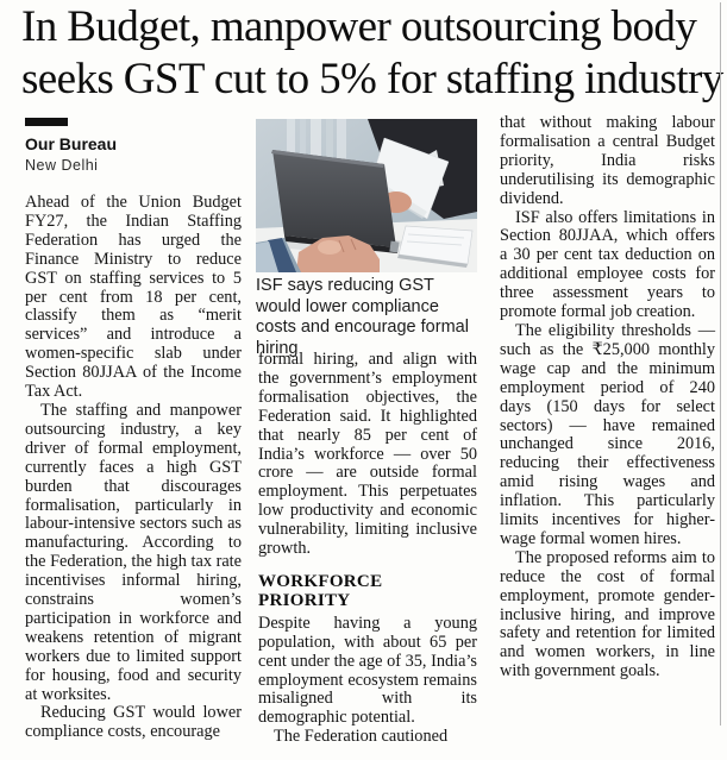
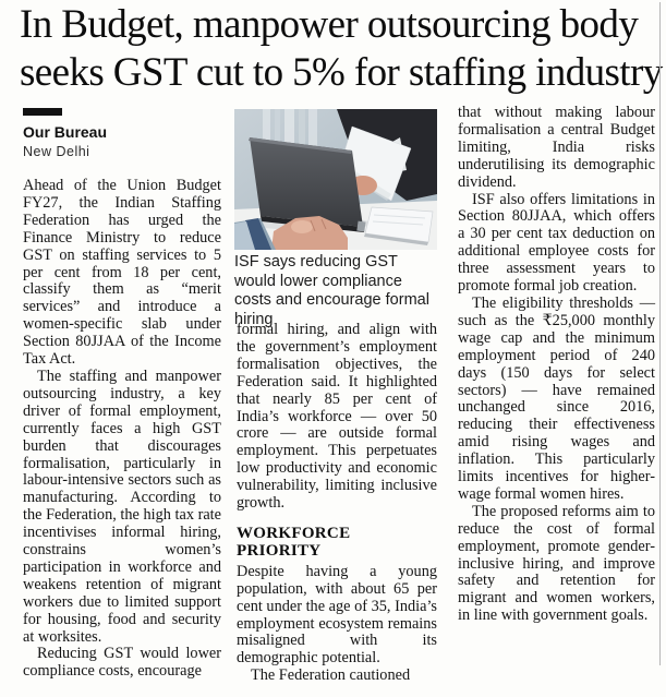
  In Budget, manpower outsourcing body
  seeks GST cut to 5% for staffing industry
  Our Bureau
  New Delhi
  Ahead of the Union Budget FY27, the Indian Staffing Federation has urged the Finance Ministry to reduce GST on staffing services to 5 per cent from 18 per cent, classify them as “merit services” and introduce a women-specific slab under Section 80JJAA of the Income Tax Act.
  The staffing and manpower outsourcing industry, a key driver of formal employment, currently faces a high GST burden that discourages formalisation, particularly in labour-intensive sectors such as manufacturing. According to the Federation, the high tax rate incentivises informal hiring, constrains women’s participation in workforce and weakens retention of migrant workers due to limited support for housing, food and security at worksites.
  Reducing GST would lower compliance costs, encourage
  ISF says reducing GST would lower compliance costs and encourage formal hiring
  formal hiring, and align with the government’s employment formalisation objectives, the Federation said. It highlighted that nearly 85 per cent of India’s workforce — over 50 crore — are outside formal employment. This perpetuates low productivity and economic vulnerability, limiting inclusive growth.
  WORKFORCE PRIORITY
  Despite having a young population, with about 65 per cent under the age of 35, India’s employment ecosystem remains misaligned with its demographic potential.
  The Federation cautioned
- that without making labour formalisation a central Budget priority, India risks underutilising its demographic dividend.
+ that without making labour formalisation a central Budget limiting, India risks underutilising its demographic dividend.
  ISF also offers limitations in Section 80JJAA, which offers a 30 per cent tax deduction on additional employee costs for three assessment years to promote formal job creation.
  The eligibility thresholds — such as the ₹25,000 monthly wage cap and the minimum employment period of 240 days (150 days for select sectors) — have remained unchanged since 2016, reducing their effectiveness amid rising wages and inflation. This particularly limits incentives for higher-wage formal women hires.
- The proposed reforms aim to reduce the cost of formal employment, promote gender-inclusive hiring, and improve safety and retention for limited and women workers, in line with government goals.
+ The proposed reforms aim to reduce the cost of formal employment, promote gender-inclusive hiring, and improve safety and retention for migrant and women workers, in line with government goals.
